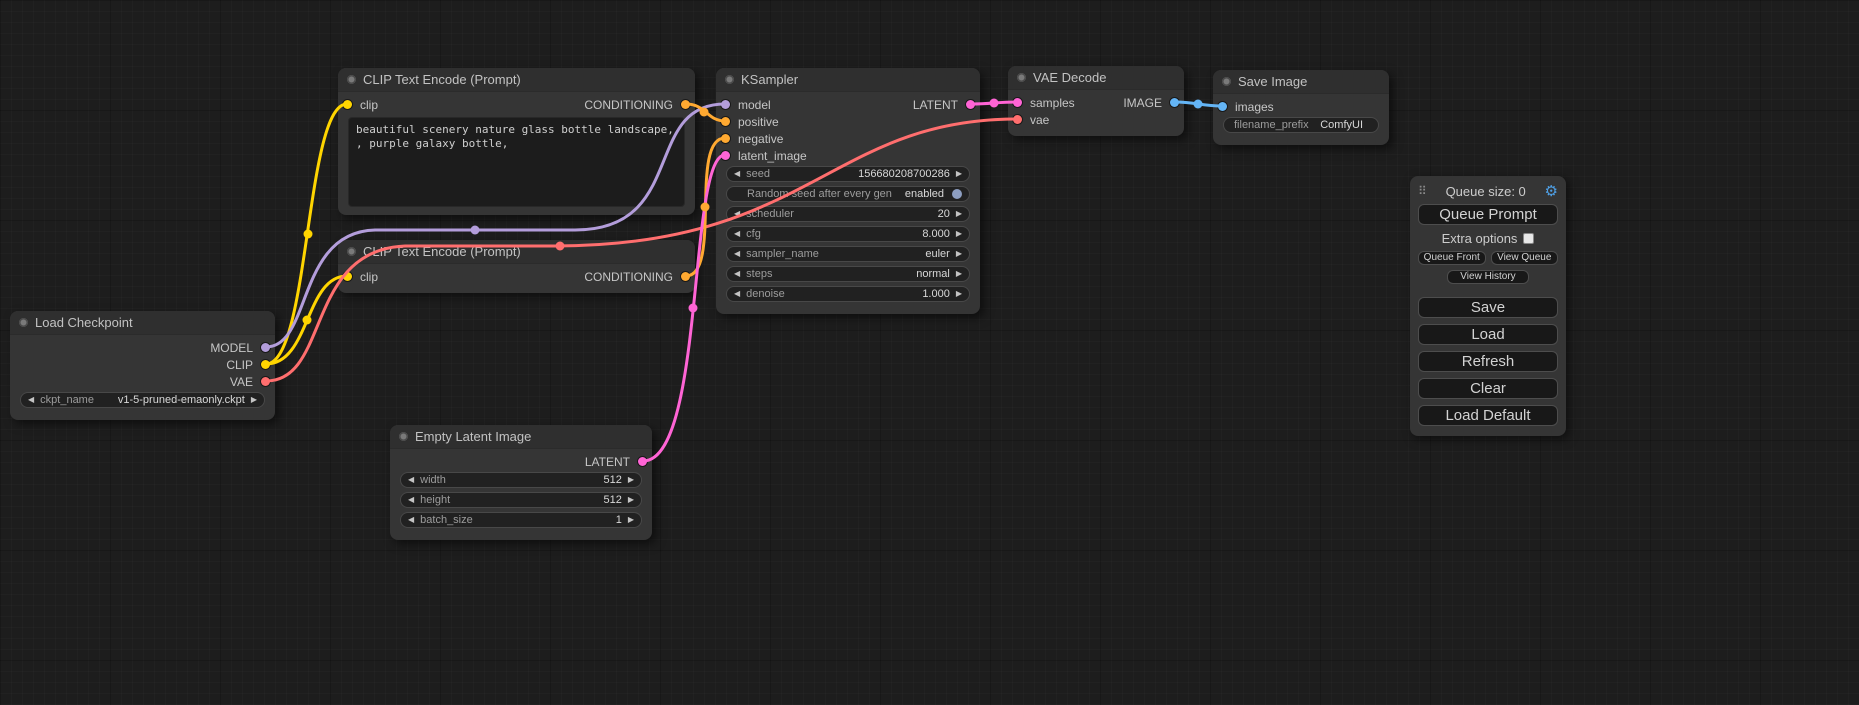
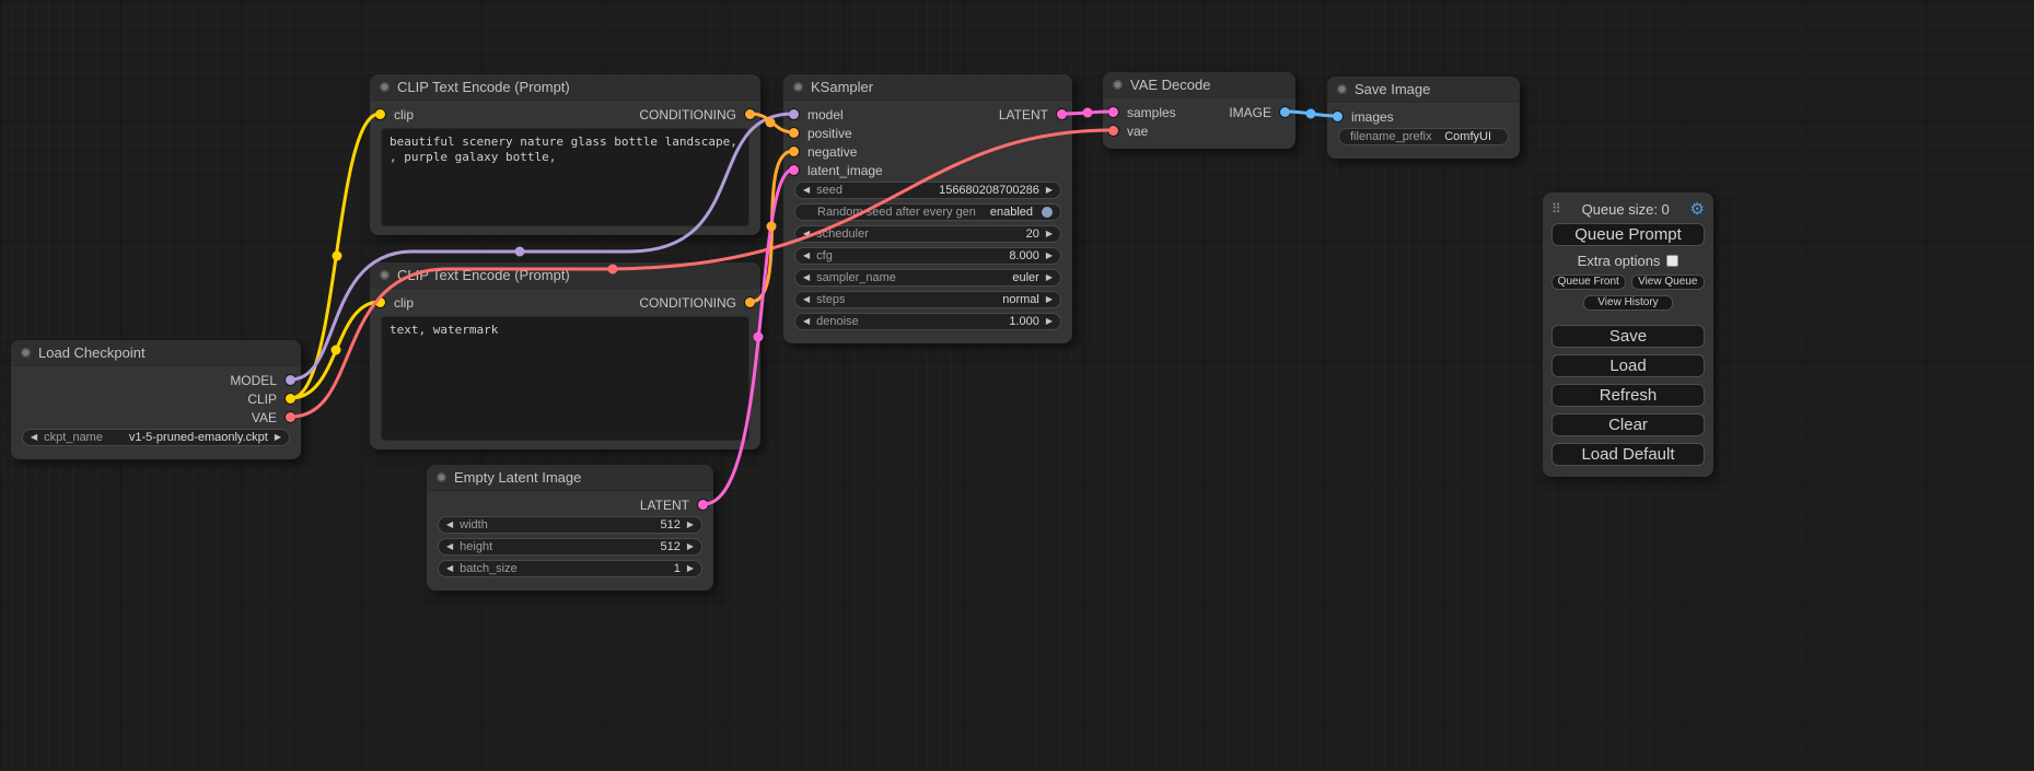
  Load Checkpoint
  MODEL
  CLIP
  VAE
  ◀
  ckpt_name
  v1-5-pruned-emaonly.ckpt
  ▶
  CLIP Text Encode (Prompt)
  clip
  CONDITIONING
  beautiful scenery nature glass bottle landscape, , purple galaxy bottle,
  CIP Text Encode (Prompt)
  clip
  CONDITIONING
+ text, watermark
  Empty Latent Image
  LATENT
  ◀
  width
  512
  ▶
  ◀
  height
  512
  ▶
  ◀
  batch_size
  1
  ▶
  KSampler
  model
  LATENT
  positive
  negative
  latent_image
  ◀
  seed
  156680208700286
  ▶
  Random seed after every gen
  enabled
  ◀
  scheduler
  20
  ▶
  ◀
  cfg
  8.000
  ▶
  ◀
  sampler_name
  euler
  ▶
  ◀
  steps
  normal
  ▶
  ◀
  denoise
  1.000
  ▶
  VAE Decode
  samples
  IMAGE
  vae
  Save Image
  images
  filename_prefix
  ComfyUI
  ⠿
  Queue size: 0
  ⚙
  Queue Prompt
  Extra options
  Queue Front
  View Queue
  View History
  Save
  Load
  Refresh
  Clear
  Load Default
